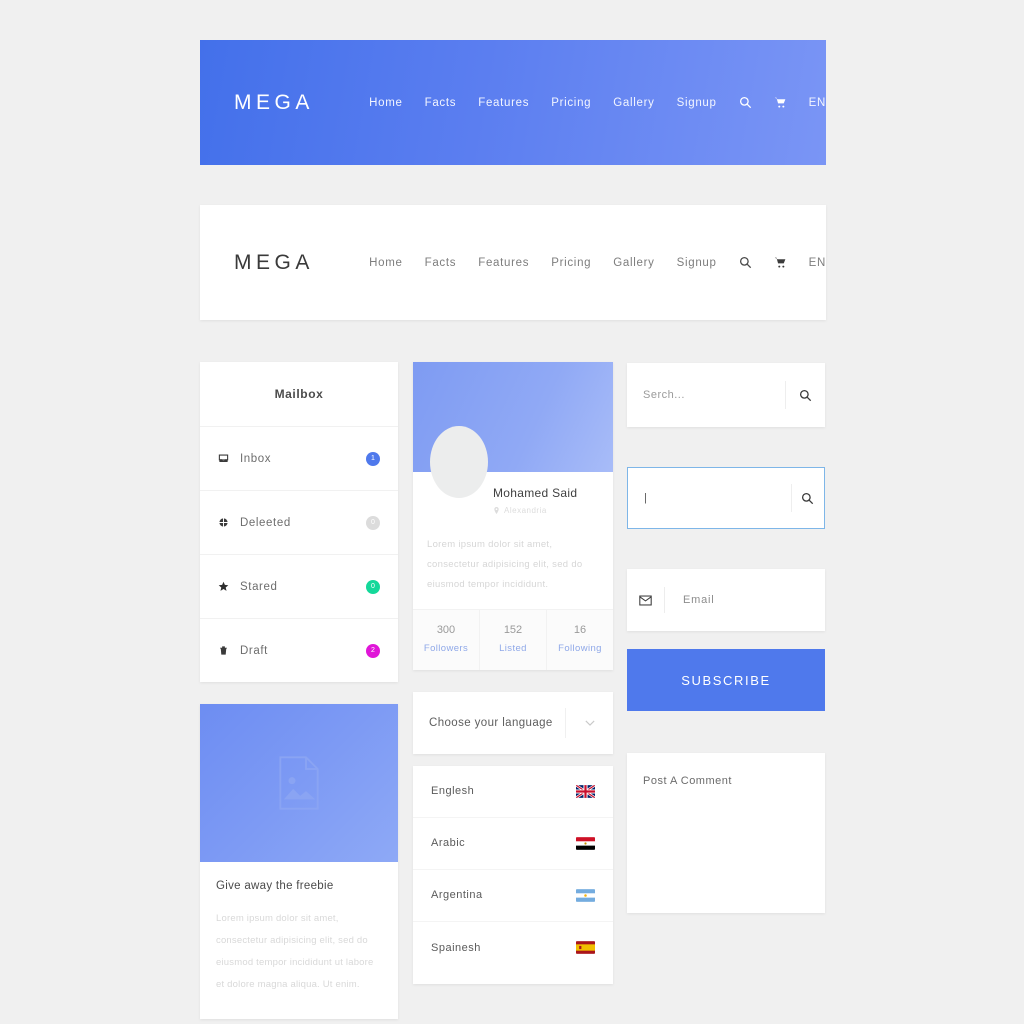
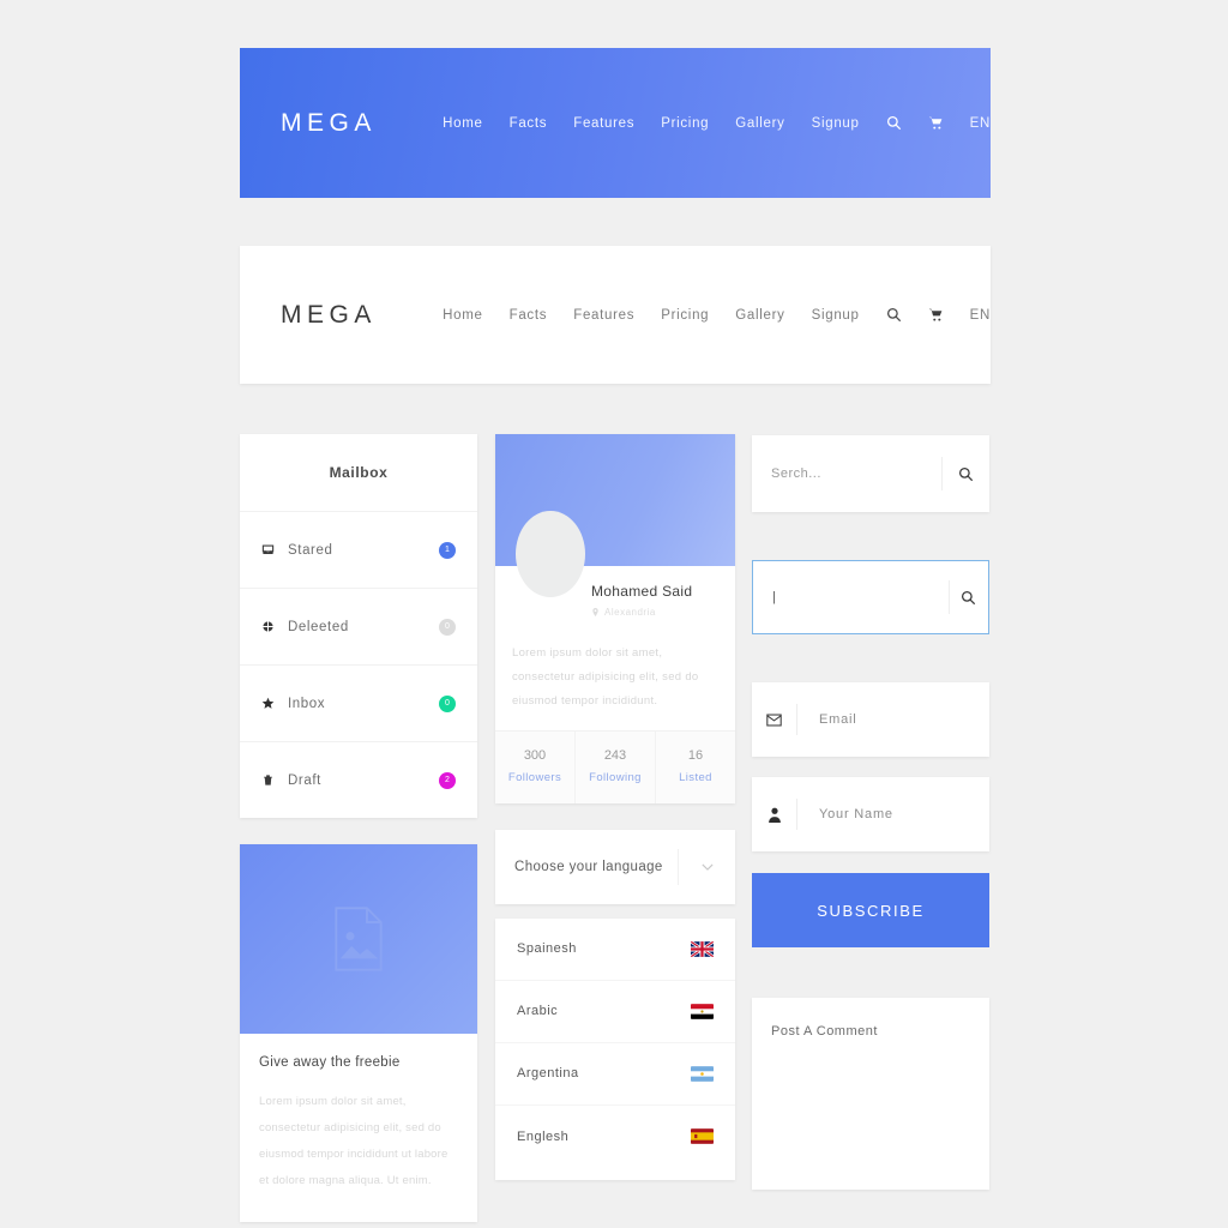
  MEGA
  Home
  Facts
  Features
  Pricing
  Gallery
  Signup
  EN
  MEGA
  Home
  Facts
  Features
  Pricing
  Gallery
  Signup
  EN
  Mailbox
- Inbox
+ Stared
  Deleeted
- Stared
+ Inbox
  Draft
  Give away the freebie
  Lorem ipsum dolor sit amet, consectetur adipisicing elit, sed do eiusmod tempor incididunt ut labore et dolore magna aliqua. Ut enim.
  Mohamed Said
  Alexandria
  Lorem ipsum dolor sit amet, consectetur adipisicing elit, sed do eiusmod tempor incididunt.
  300
  Followers
- 152
+ 243
- Listed
+ Following
  16
- Following
+ Listed
  Choose your language
- Englesh
+ Spainesh
  Arabic
  Argentina
- Spainesh
+ Englesh
  Serch...
  |
  Email
+ Your Name
  SUBSCRIBE
  Post A Comment
